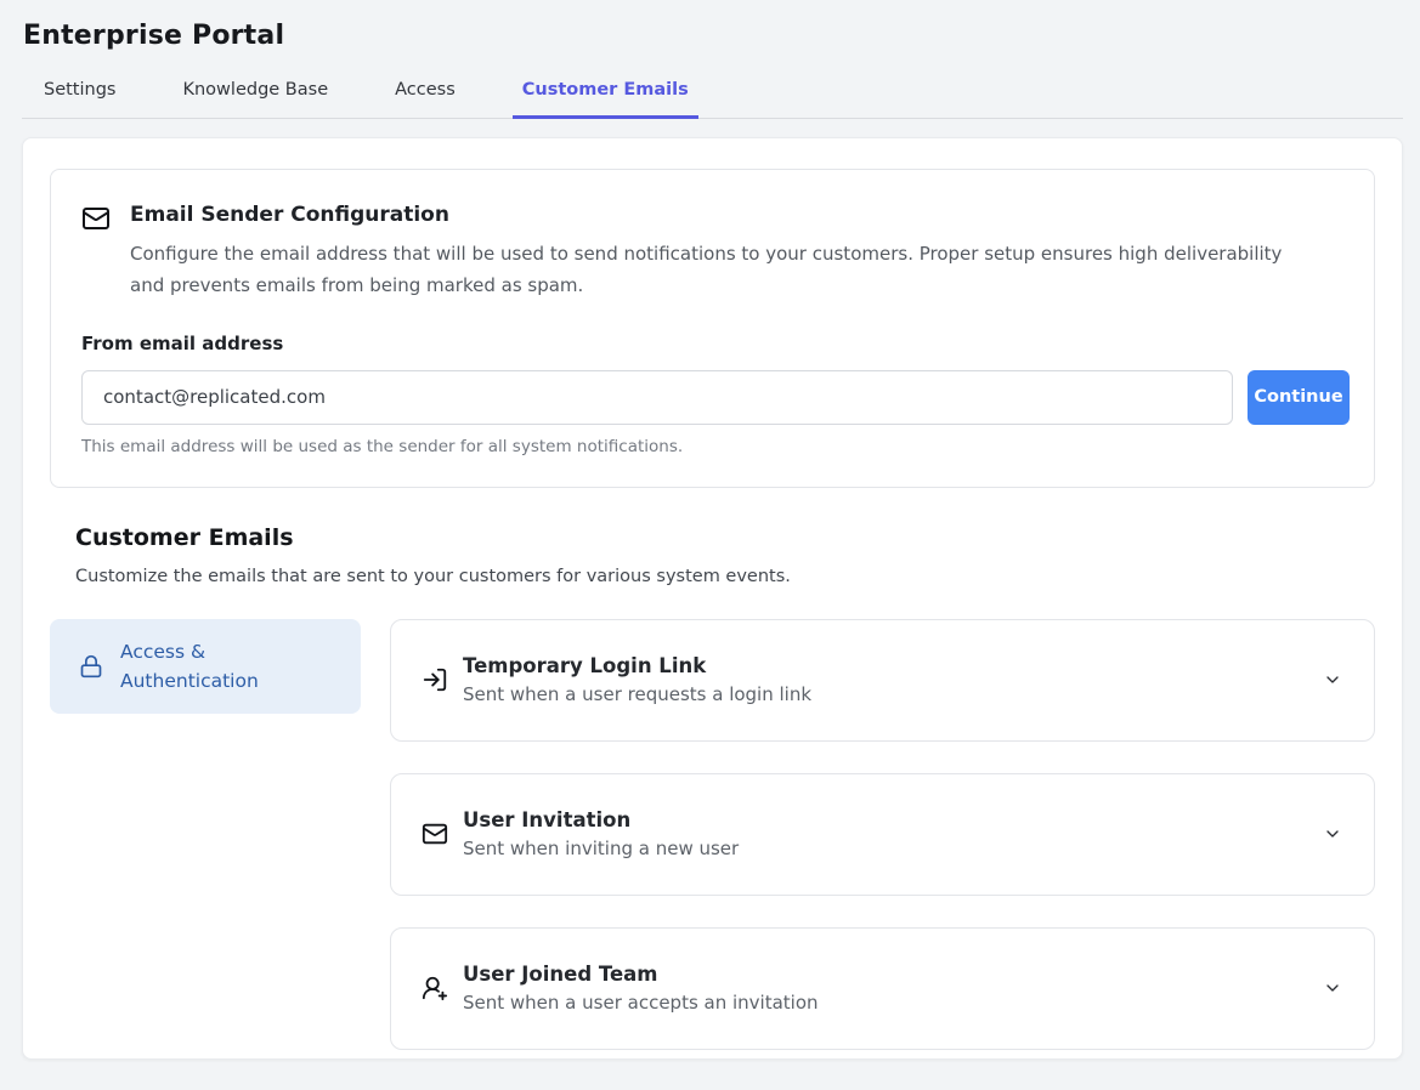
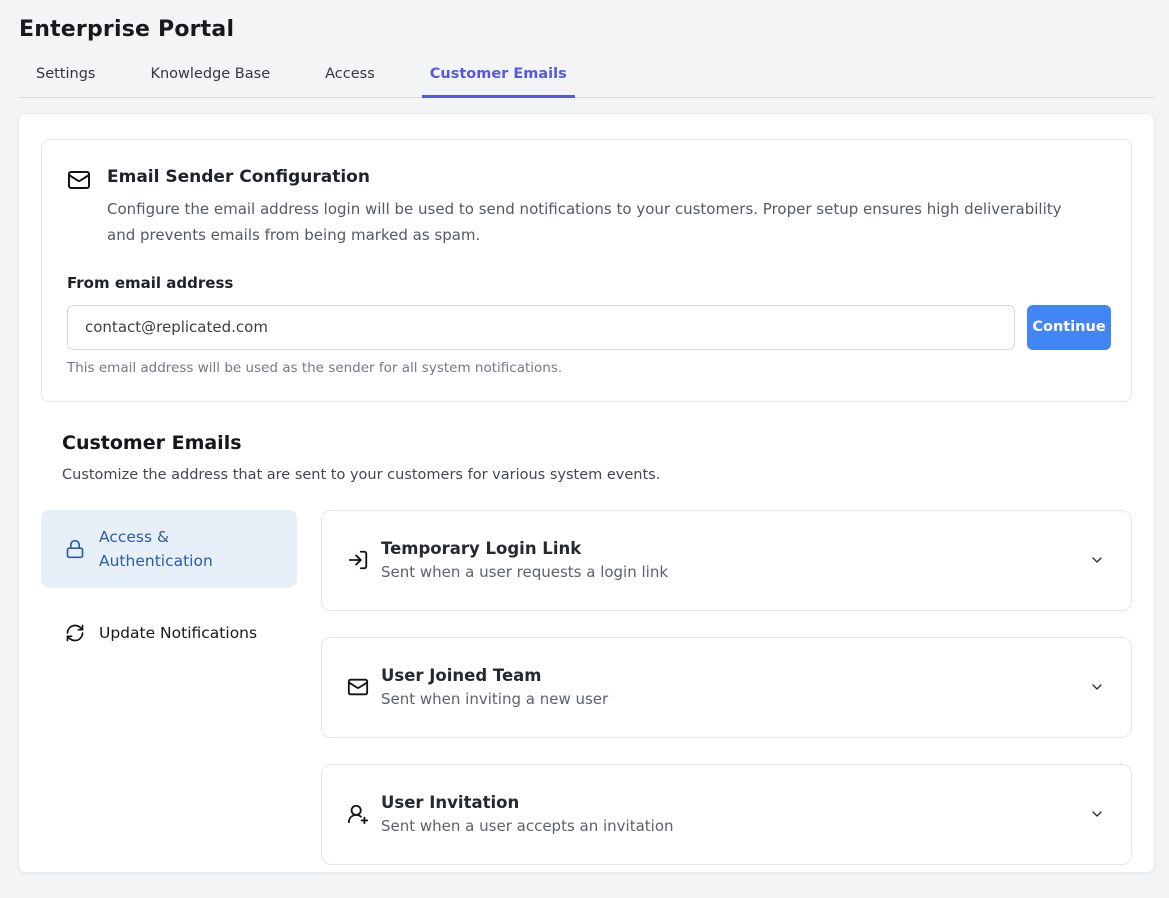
  Enterprise Portal
  Settings
  Knowledge Base
  Access
  Customer Emails
  Email Sender Configuration
- Configure the email address that will be used to send notifications to your customers. Proper setup ensures high deliverability and prevents emails from being marked as spam.
+ Configure the email address login will be used to send notifications to your customers. Proper setup ensures high deliverability and prevents emails from being marked as spam.
  From email address
  contact@replicated.com
  Continue
  This email address will be used as the sender for all system notifications.
  Customer Emails
- Customize the emails that are sent to your customers for various system events.
+ Customize the address that are sent to your customers for various system events.
  Access & Authentication
+ Update Notifications
  Temporary Login Link
  Sent when a user requests a login link
- User Invitation
+ User Joined Team
  Sent when inviting a new user
- User Joined Team
+ User Invitation
  Sent when a user accepts an invitation
